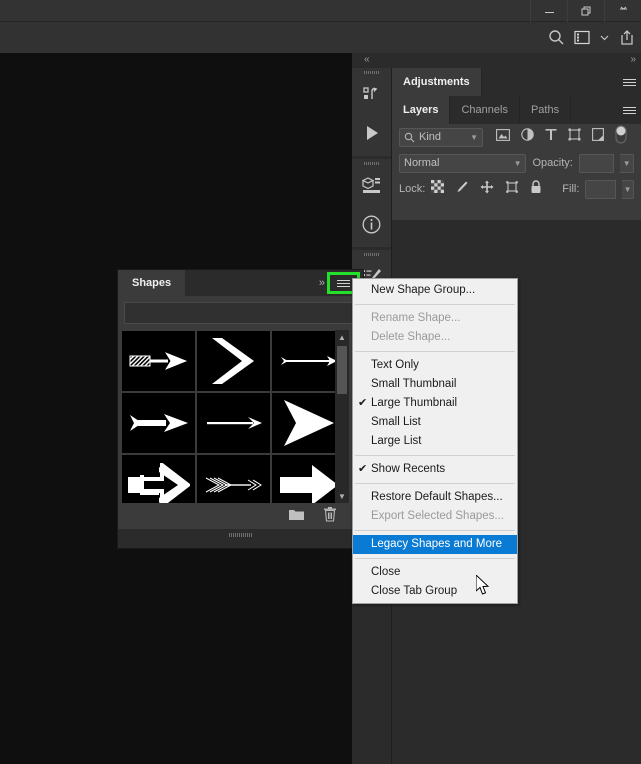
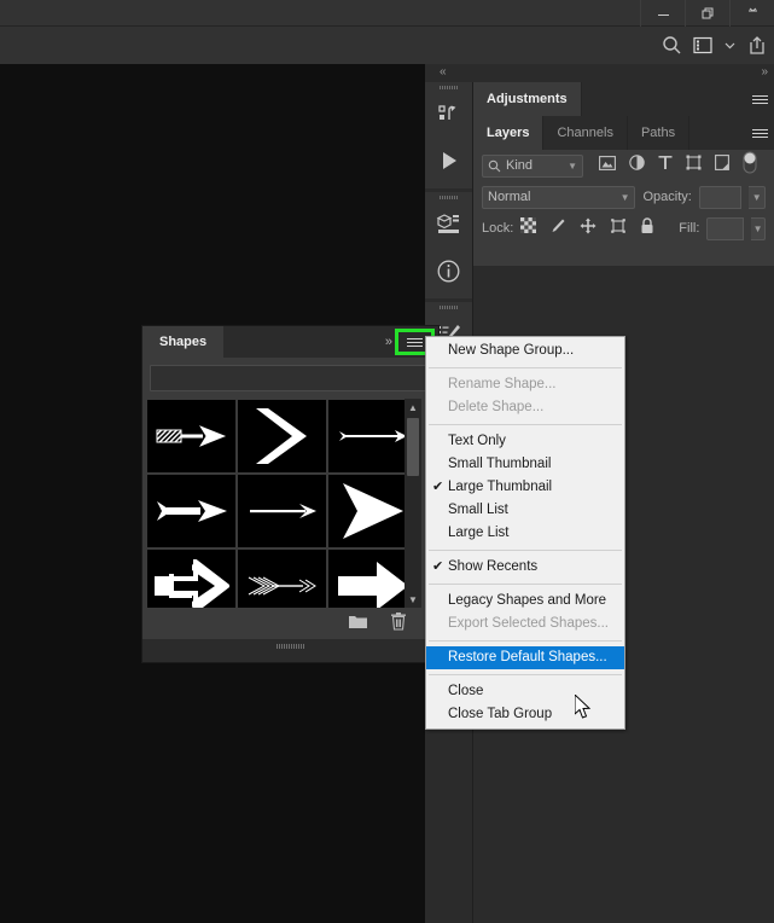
  «
  »
  Adjustments
  Layers
  Channels
  Paths
  Kind
  ▼
  Normal
  ▼
  Opacity:
  ▼
  Lock:
  Fill:
  ▼
  Shapes
  »
  ▲
  ▼
  New Shape Group...
  Rename Shape...
  Delete Shape...
  Text Only
  Small Thumbnail
  ✔
  Large Thumbnail
  Small List
  Large List
  ✔
  Show Recents
- Restore Default Shapes...
+ Legacy Shapes and More
  Export Selected Shapes...
- Legacy Shapes and More
+ Restore Default Shapes...
  Close
  Close Tab Group
